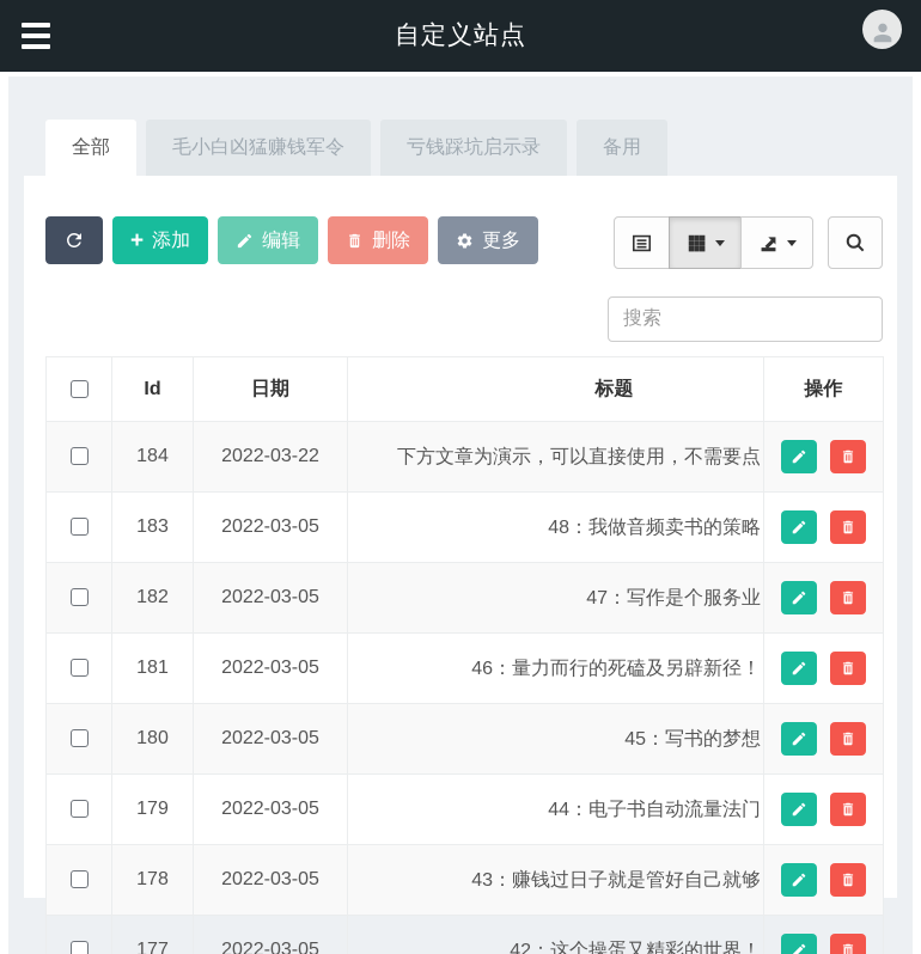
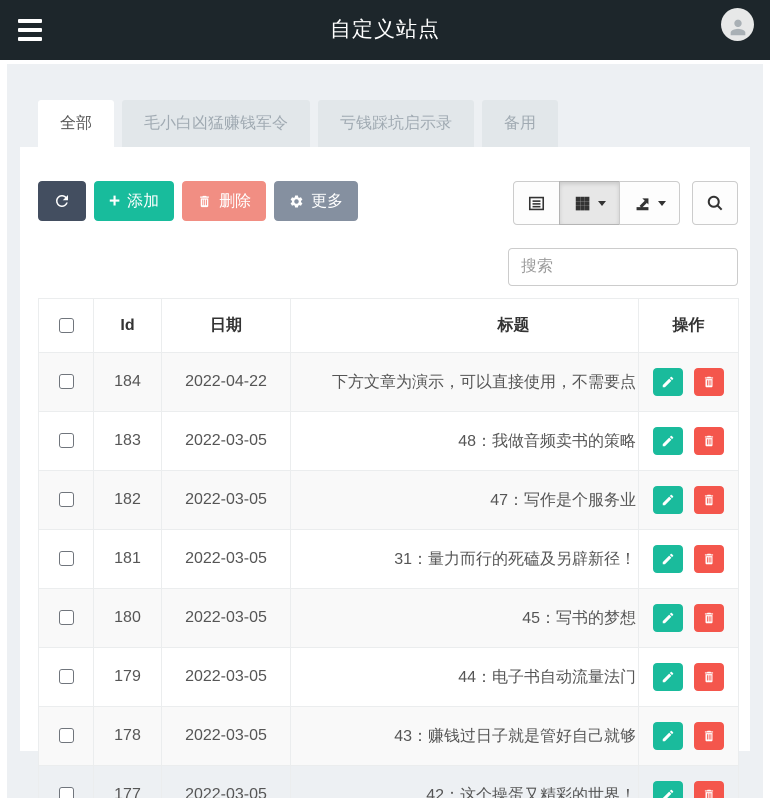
  自定义站点
  全部
  毛小白凶猛赚钱军令
  亏钱踩坑启示录
  备用
  +
  添加
- 编辑
  删除
  更多
  搜索
  	Id	日期	标题	操作
- 	184	2022-03-22	下方文章为演示，可以直接使用，不需要点
+ 	184	2022-04-22	下方文章为演示，可以直接使用，不需要点
  	183	2022-03-05	48：我做音频卖书的策略
  	182	2022-03-05	47：写作是个服务业
- 	181	2022-03-05	46：量力而行的死磕及另辟新径！
+ 	181	2022-03-05	31：量力而行的死磕及另辟新径！
  	180	2022-03-05	45：写书的梦想
  	179	2022-03-05	44：电子书自动流量法门
  	178	2022-03-05	43：赚钱过日子就是管好自己就够
  	177	2022-03-05	42：这个操蛋又精彩的世界！
